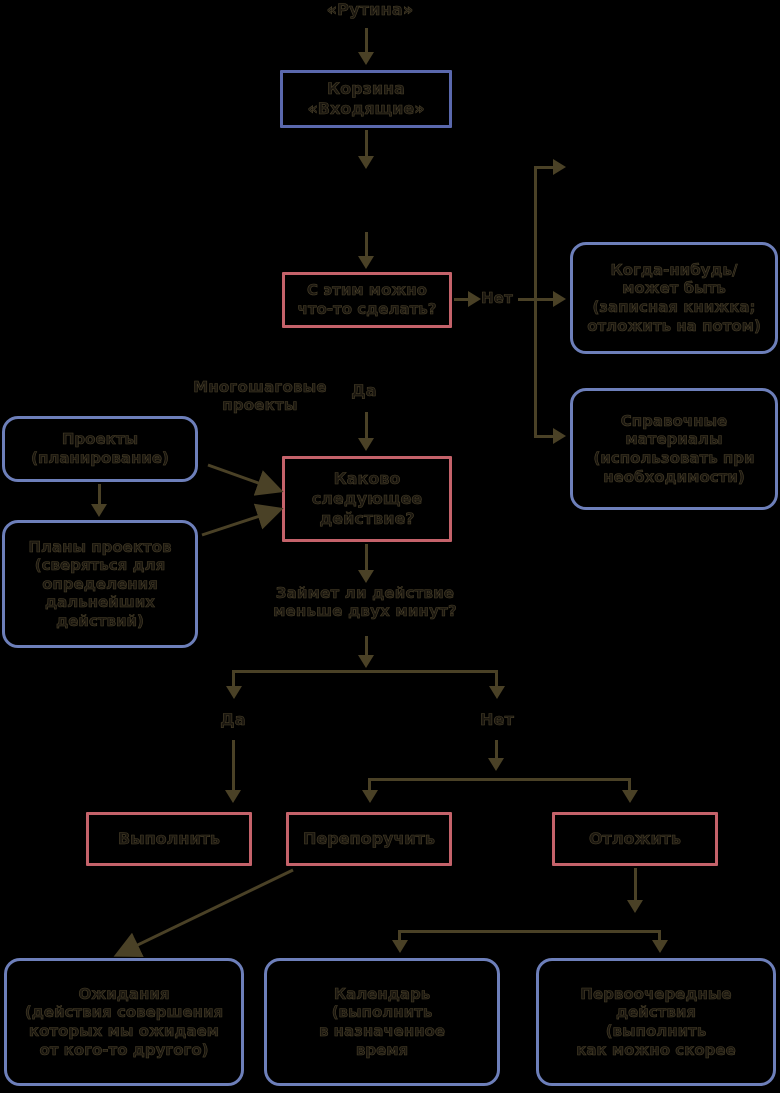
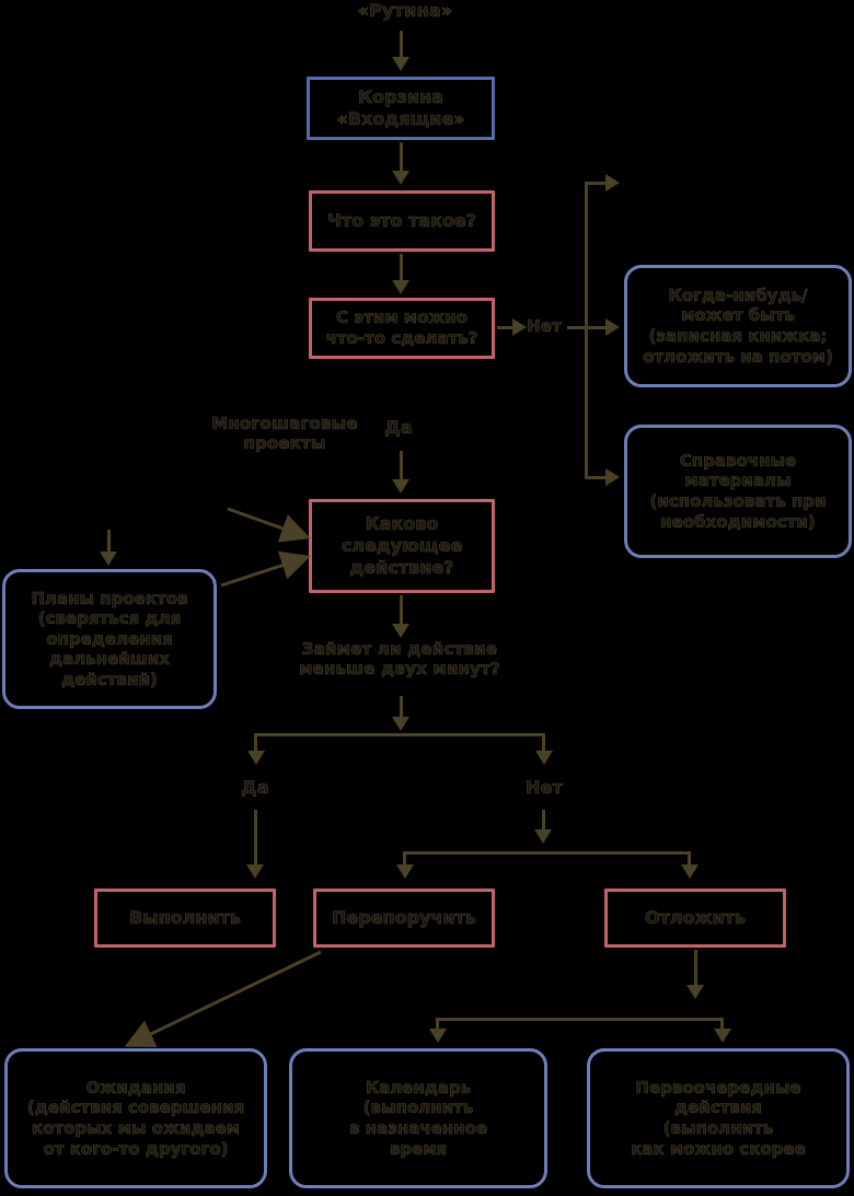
  «Рутина»
  Корзина
  «Входящие»
+ Что это такое?
  С этим можно
  что-то сделать?
  Нет
  Когда-нибудь/
  может быть
  (записная книжка;
  отложить на потом)
  Справочные
  материалы
  (использовать при
  необходимости)
  Да
  Многошаговые
  проекты
  Каково
  следующее
  действие?
- Проекты
- (планирование)
  Планы проектов
  (сверяться для
  определения
  дальнейших
  действий)
  Займет ли действие
  меньше двух минут?
  Да
  Нет
  Выполнить
  Перепоручить
  Отложить
  Ожидания
  (действия совершения
  которых мы ожидаем
  от кого-то другого)
  Календарь
  (выполнить
  в назначенное
  время
  Первоочередные
  действия
  (выполнить
  как можно скорее
